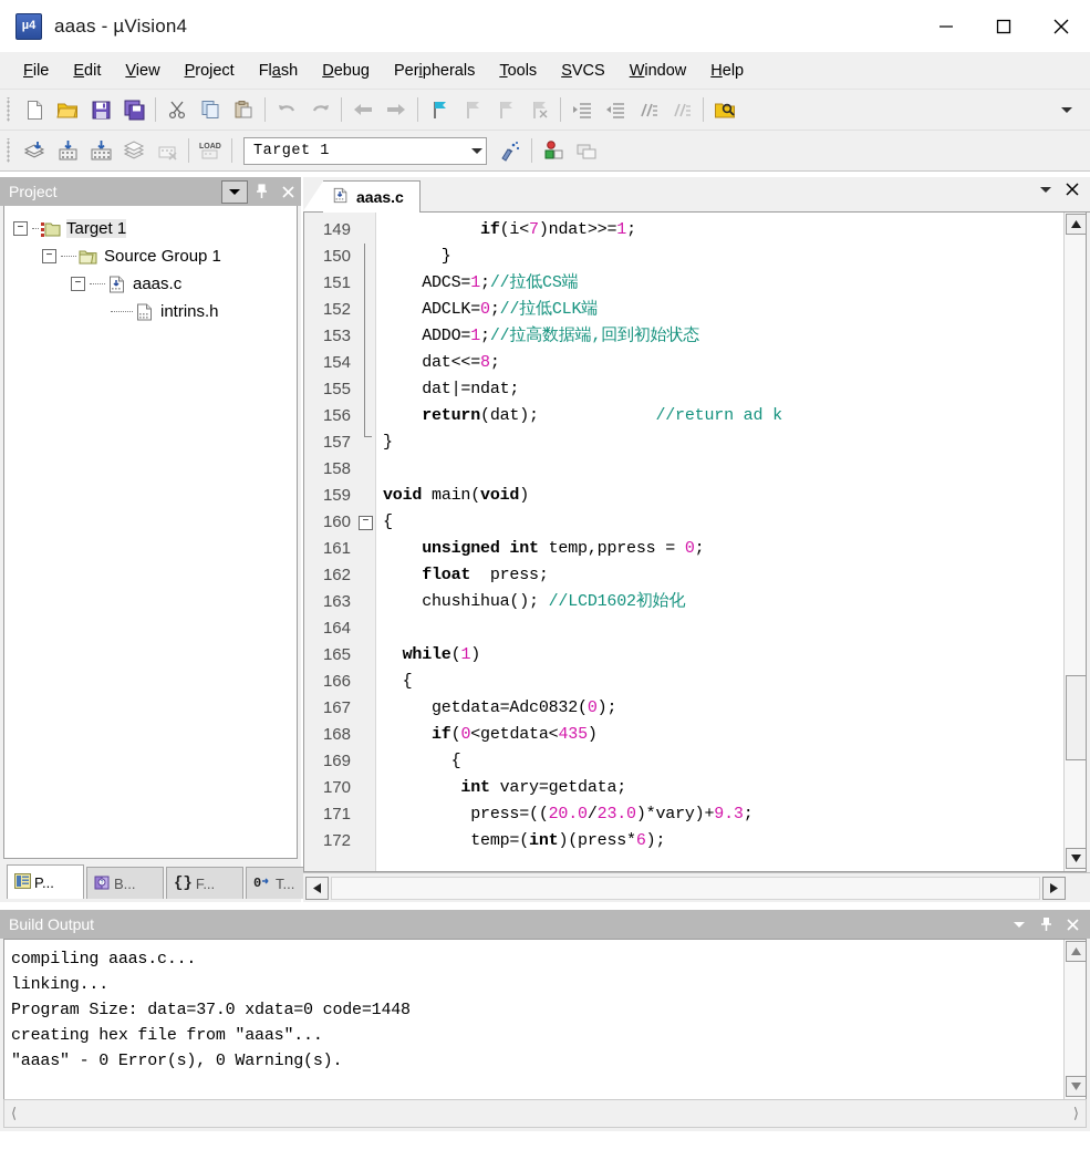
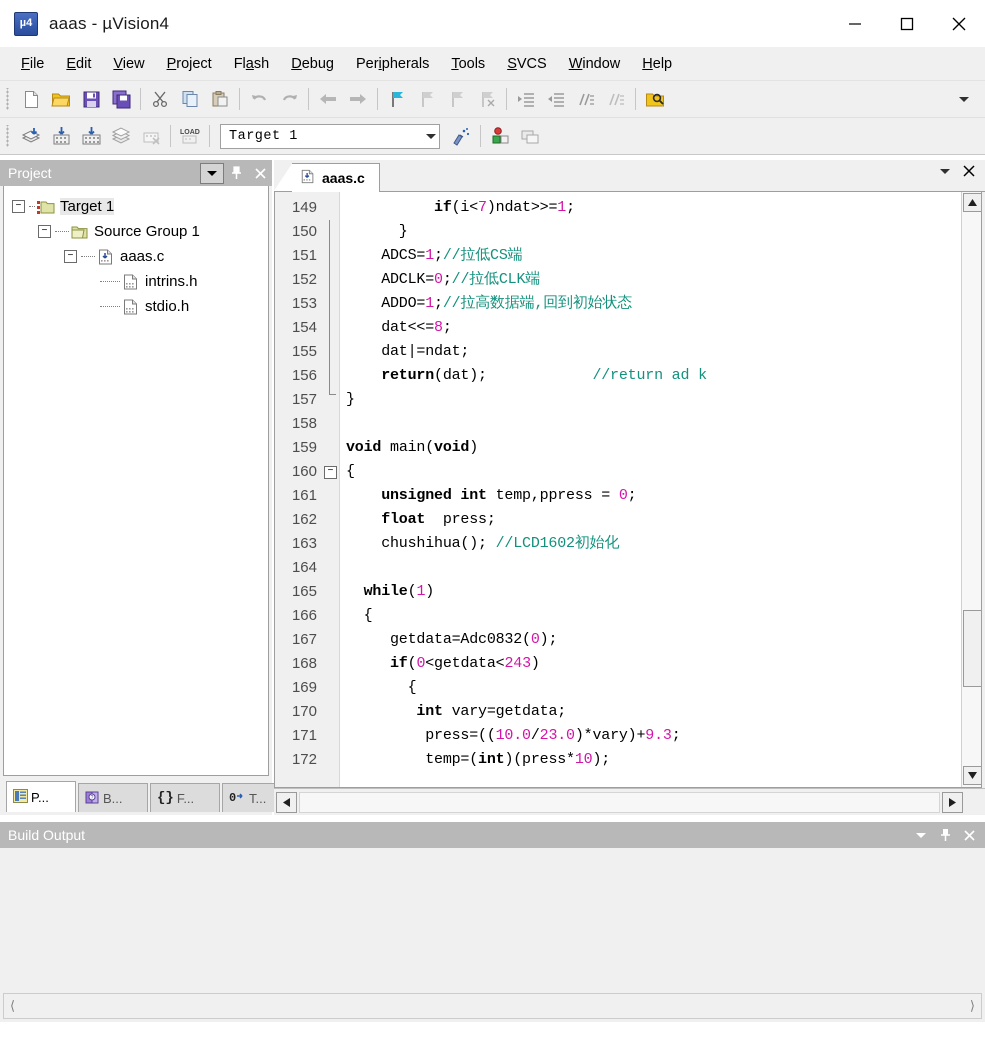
  µ4
  aaas - µVision4
  File
  Edit
  View
  Project
  Flash
  Debug
  Peripherals
  Tools
  SVCS
  Window
  Help
  Target 1
  Project
  −
  Target 1
  −
  Source Group 1
  −
  aaas.c
  intrins.h
+ stdio.h
  P...
  B...
  {}
  F...
  0
  T...
  aaas.c
  149
  150
  151
  152
  153
  154
  155
  156
  157
  158
  159
  160
  161
  162
  163
  164
  165
  166
  167
  168
  169
  170
  171
  172
  −
  if(i<7)ndat>>=1;
  }
  ADCS=1;//拉低CS端
  ADCLK=0;//拉低CLK端
  ADDO=1;//拉高数据端,回到初始状态
  dat<<=8;
  dat|=ndat;
  return(dat); //return ad k
  }
  void main(void)
  {
  unsigned int temp,ppress = 0;
  float press;
  chushihua(); //LCD1602初始化
  while(1)
  {
  getdata=Adc0832(0);
- if(0<getdata<435)
+ if(0<getdata<243)
  {
  int vary=getdata;
- press=((20.0/23.0)*vary)+9.3;
+ press=((10.0/23.0)*vary)+9.3;
- temp=(int)(press*6);
+ temp=(int)(press*10);
  Build Output
- compiling aaas.c...
- linking...
- Program Size: data=37.0 xdata=0 code=1448
- creating hex file from "aaas"...
- "aaas" - 0 Error(s), 0 Warning(s).
  ⟨
  ⟩
